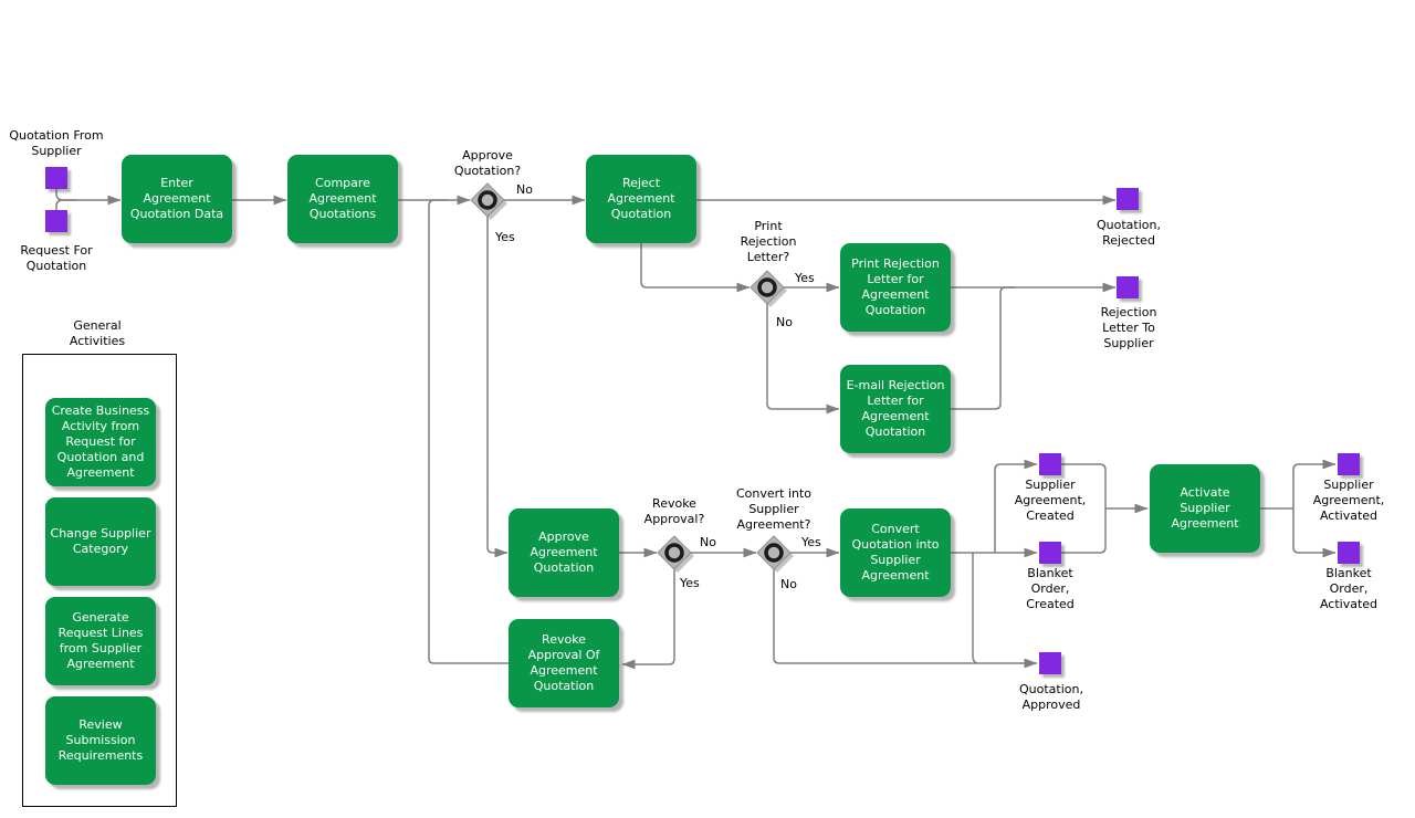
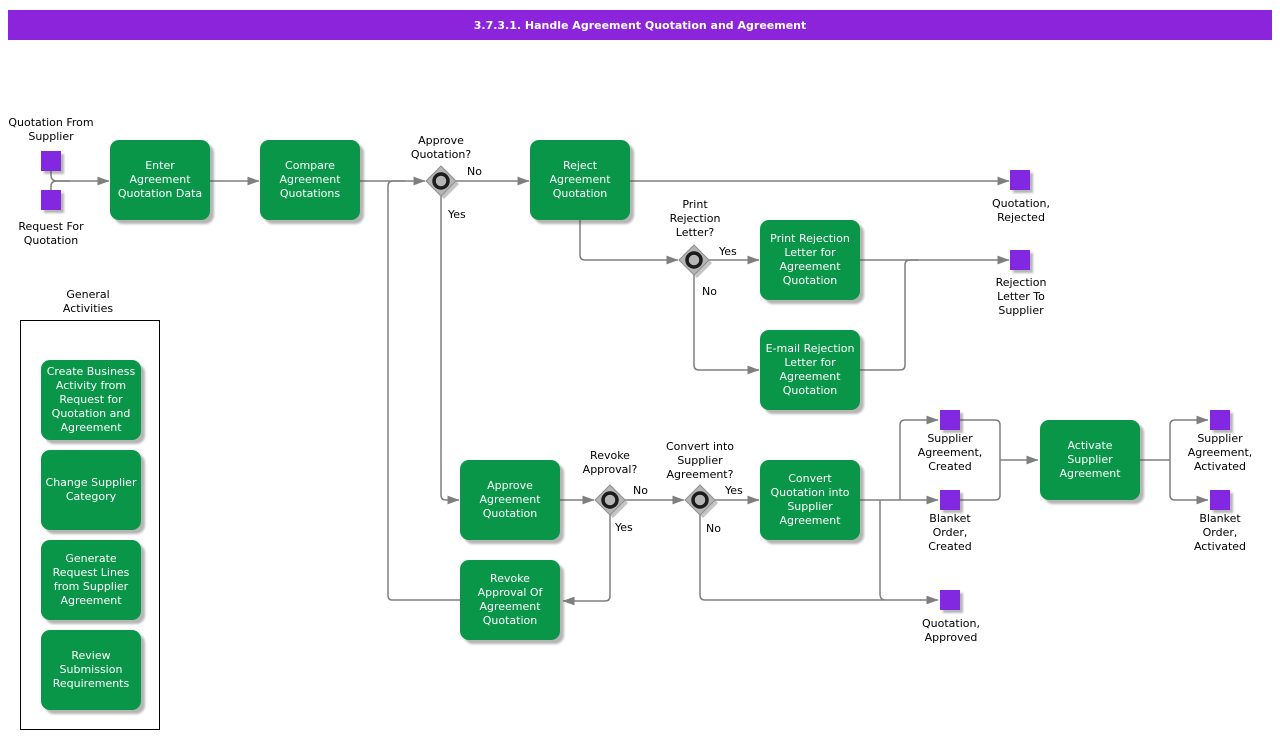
+ 3.7.3.1. Handle Agreement Quotation and Agreement
  Enter
  Agreement
  Quotation Data
  Compare
  Agreement
  Quotations
  Reject
  Agreement
  Quotation
  Print Rejection
  Letter for
  Agreement
  Quotation
  E-mail Rejection
  Letter for
  Agreement
  Quotation
  Approve
  Agreement
  Quotation
  Revoke
  Approval Of
  Agreement
  Quotation
  Convert
  Quotation into
  Supplier
  Agreement
  Activate
  Supplier
  Agreement
  Quotation From
  Supplier
  Request For
  Quotation
  Quotation,
  Rejected
  Rejection
  Letter To
  Supplier
  Supplier
  Agreement,
  Created
  Blanket
  Order,
  Created
  Quotation,
  Approved
  Supplier
  Agreement,
  Activated
  Blanket
  Order,
  Activated
  Approve
  Quotation?
  No
  Yes
  Print
  Rejection
  Letter?
  Yes
  No
  Revoke
  Approval?
  No
  Yes
  Convert into
  Supplier
  Agreement?
  Yes
  No
  General
  Activities
  Create Business
  Activity from
  Request for
  Quotation and
  Agreement
  Change Supplier
  Category
  Generate
  Request Lines
  from Supplier
  Agreement
  Review
  Submission
  Requirements
